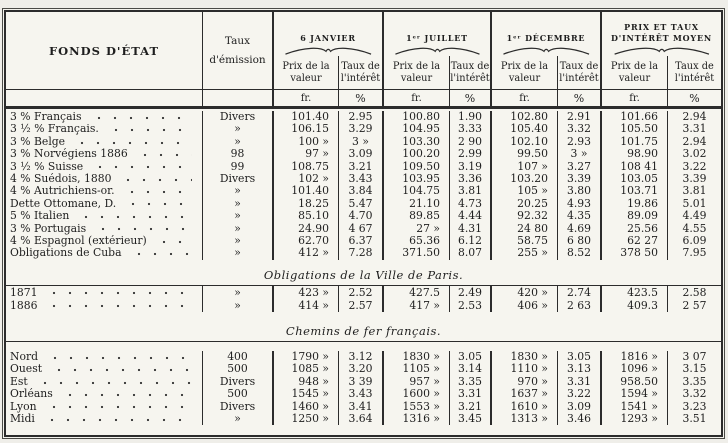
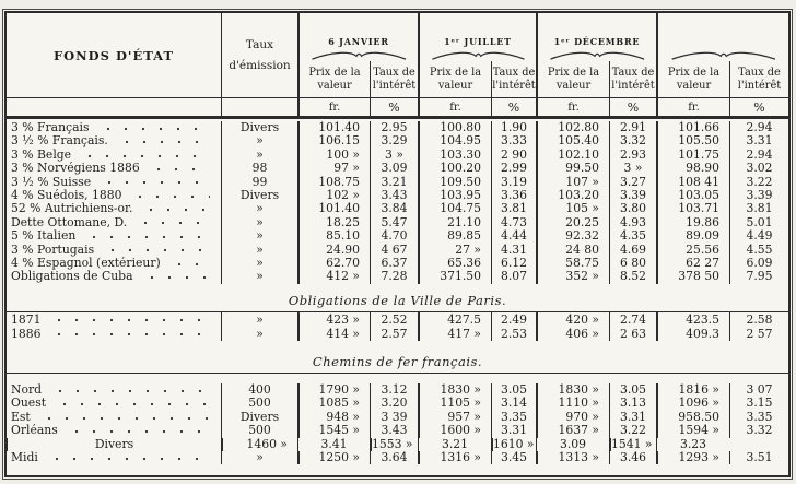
  FONDS D'ÉTAT
  Taux
  d'émission
  6 JANVIER
  1ᵉʳ JUILLET
  1ᵉʳ DÉCEMBRE
- PRIX ET TAUX D'INTÉRÊT MOYEN
  Prix de la valeur
  Taux de l'intérêt
  Prix de la valeur
  Taux de l'intérêt
  Prix de la valeur
  Taux de l'intérêt
  Prix de la valeur
  Taux de l'intérêt
  fr.
  %
  fr.
  %
  fr.
  %
  fr.
  %
  3 % Français
  Divers
  101.40
  2.95
  100.80
  1.90
  102.80
  2.91
  101.66
  2.94
  3 ½ % Français.
  »
  106.15
  3.29
  104.95
  3.33
  105.40
  3.32
  105.50
  3.31
  3 % Belge
  »
  100 »
  3 »
  103.30
  2 90
  102.10
  2.93
  101.75
  2.94
  3 % Norvégiens 1886
  98
  97 »
  3.09
  100.20
  2.99
  99.50
  3 »
  98.90
  3.02
  3 ½ % Suisse
  99
  108.75
  3.21
  109.50
  3.19
  107 »
  3.27
  108 41
  3.22
  4 % Suédois, 1880
  Divers
  102 »
  3.43
  103.95
  3.36
  103.20
  3.39
  103.05
  3.39
- 4 % Autrichiens-or.
+ 52 % Autrichiens-or.
  »
  101.40
  3.84
  104.75
  3.81
  105 »
  3.80
  103.71
  3.81
  Dette Ottomane, D.
  »
  18.25
  5.47
  21.10
  4.73
  20.25
  4.93
  19.86
  5.01
  5 % Italien
  »
  85.10
  4.70
  89.85
  4.44
  92.32
  4.35
  89.09
  4.49
  3 % Portugais
  »
  24.90
  4 67
  27 »
  4.31
  24 80
  4.69
  25.56
  4.55
  4 % Espagnol (extérieur)
  »
  62.70
  6.37
  65.36
  6.12
  58.75
  6 80
  62 27
  6.09
  Obligations de Cuba
  »
  412 »
  7.28
  371.50
  8.07
- 255 »
+ 352 »
  8.52
  378 50
  7.95
  Obligations de la Ville de Paris.
  1871
  »
  423 »
  2.52
  427.5
  2.49
  420 »
  2.74
  423.5
  2.58
  1886
  »
  414 »
  2.57
  417 »
  2.53
  406 »
  2 63
  409.3
  2 57
  Chemins de fer français.
  Nord
  400
  1790 »
  3.12
  1830 »
  3.05
  1830 »
  3.05
  1816 »
  3 07
  Ouest
  500
  1085 »
  3.20
  1105 »
  3.14
  1110 »
  3.13
  1096 »
  3.15
  Est
  Divers
  948 »
  3 39
  957 »
  3.35
  970 »
  3.31
  958.50
  3.35
  Orléans
  500
  1545 »
  3.43
  1600 »
  3.31
  1637 »
  3.22
  1594 »
  3.32
- Lyon
  Divers
  1460 »
  3.41
  1553 »
  3.21
  1610 »
  3.09
  1541 »
  3.23
  Midi
  »
  1250 »
  3.64
  1316 »
  3.45
  1313 »
  3.46
  1293 »
  3.51
